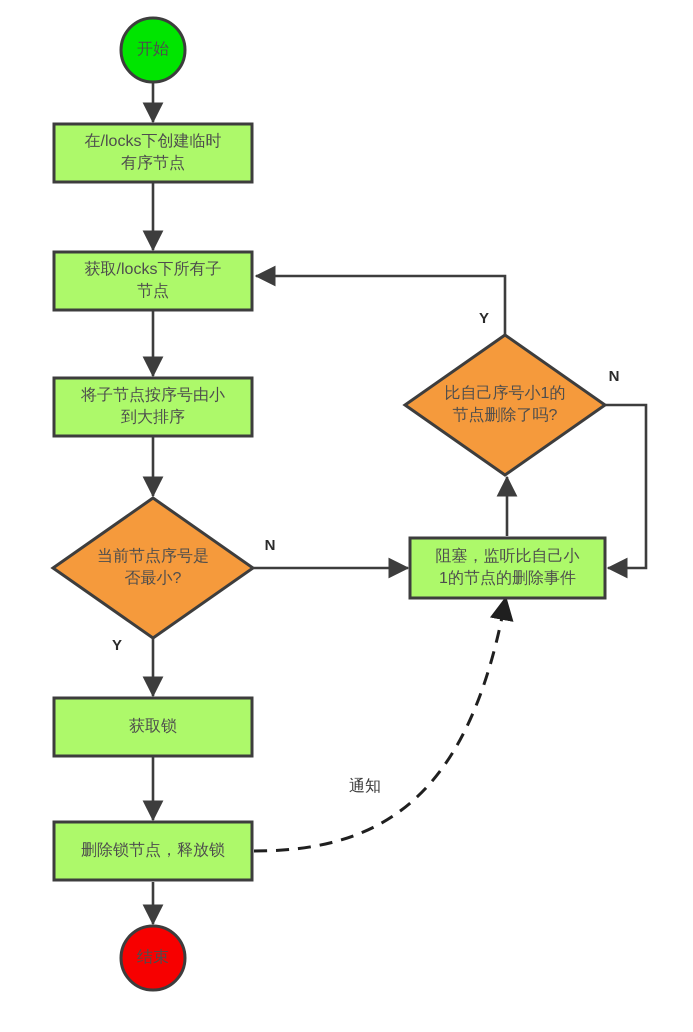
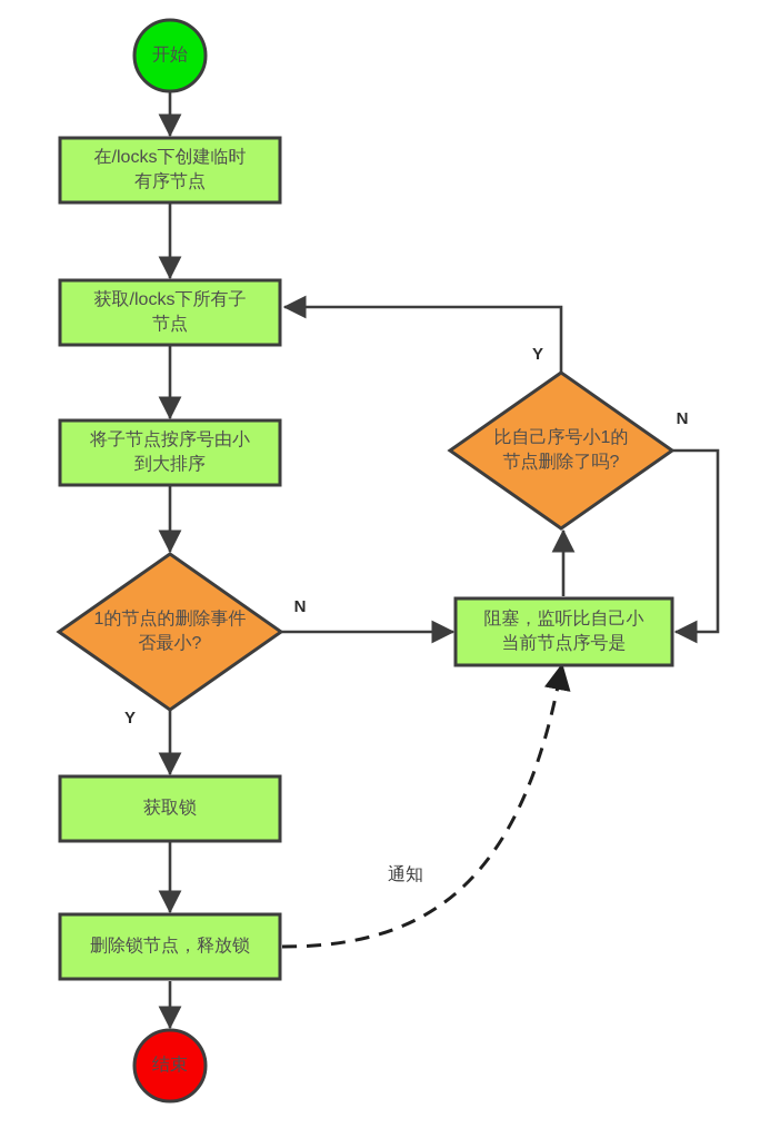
  开始
  在/locks下创建临时
  有序节点
  获取/locks下所有子
  节点
  将子节点按序号由小
  到大排序
- 当前节点序号是
+ 1的节点的删除事件
  否最小?
  获取锁
  删除锁节点，释放锁
  结束
  比自己序号小1的
  节点删除了吗?
  阻塞，监听比自己小
- 1的节点的删除事件
+ 当前节点序号是
  N
  Y
  Y
  N
  通知
